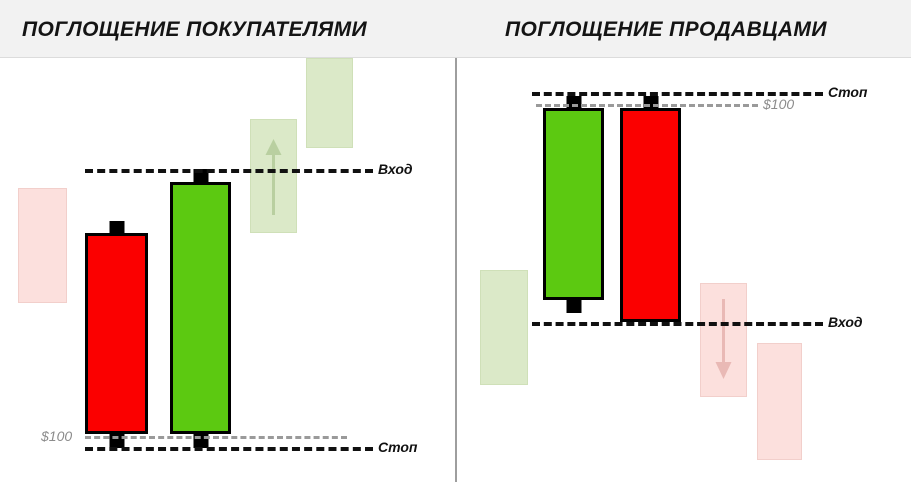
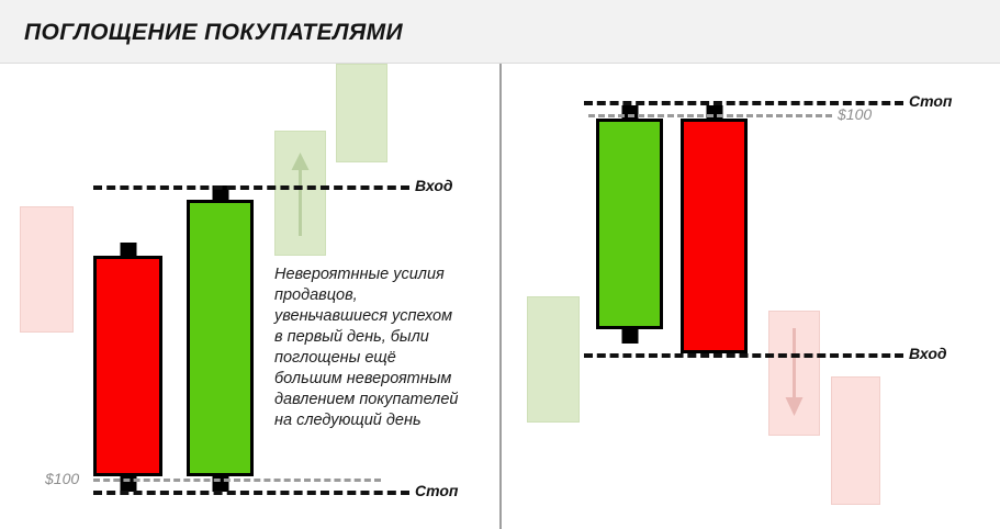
  ПОГЛОЩЕНИЕ ПОКУПАТЕЛЯМИ
- ПОГЛОЩЕНИЕ ПРОДАВЦАМИ
  Вход
  $100
  Стоп
+ Невероятнные усилия продавцов, увеньчавшиеся успехом в первый день, были поглощены ещё большим невероятным давлением покупателей на следующий день
  Стоп
  $100
  Вход
